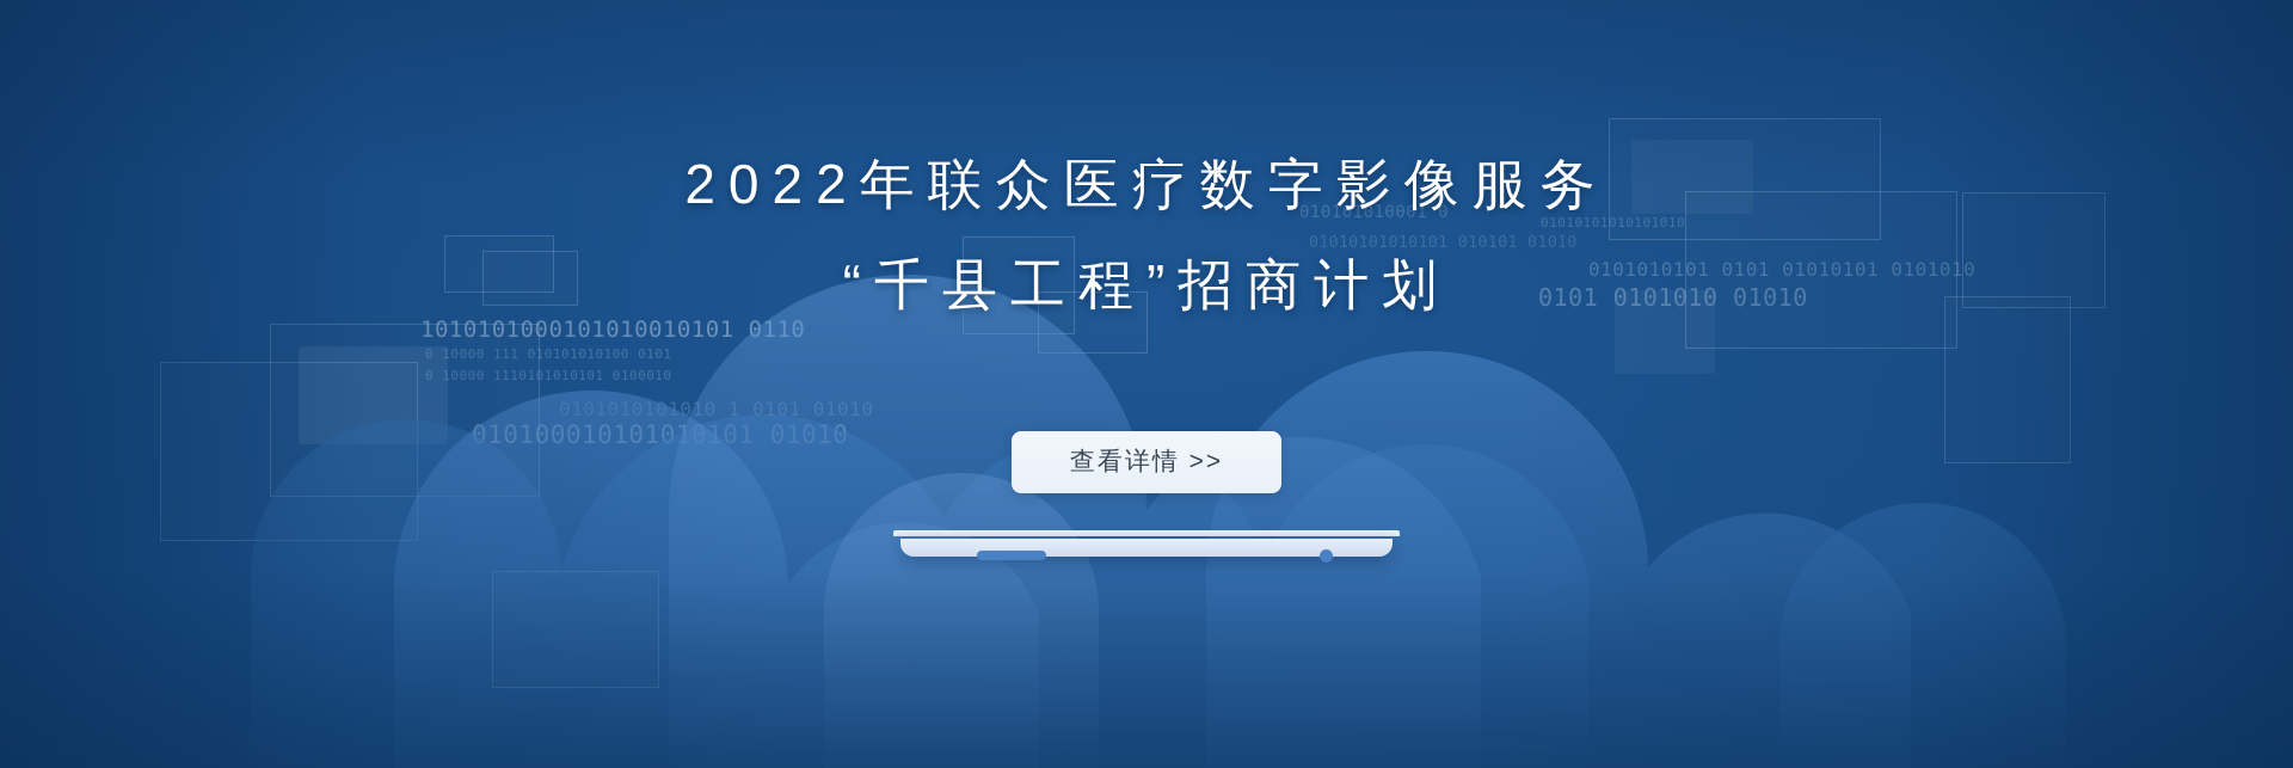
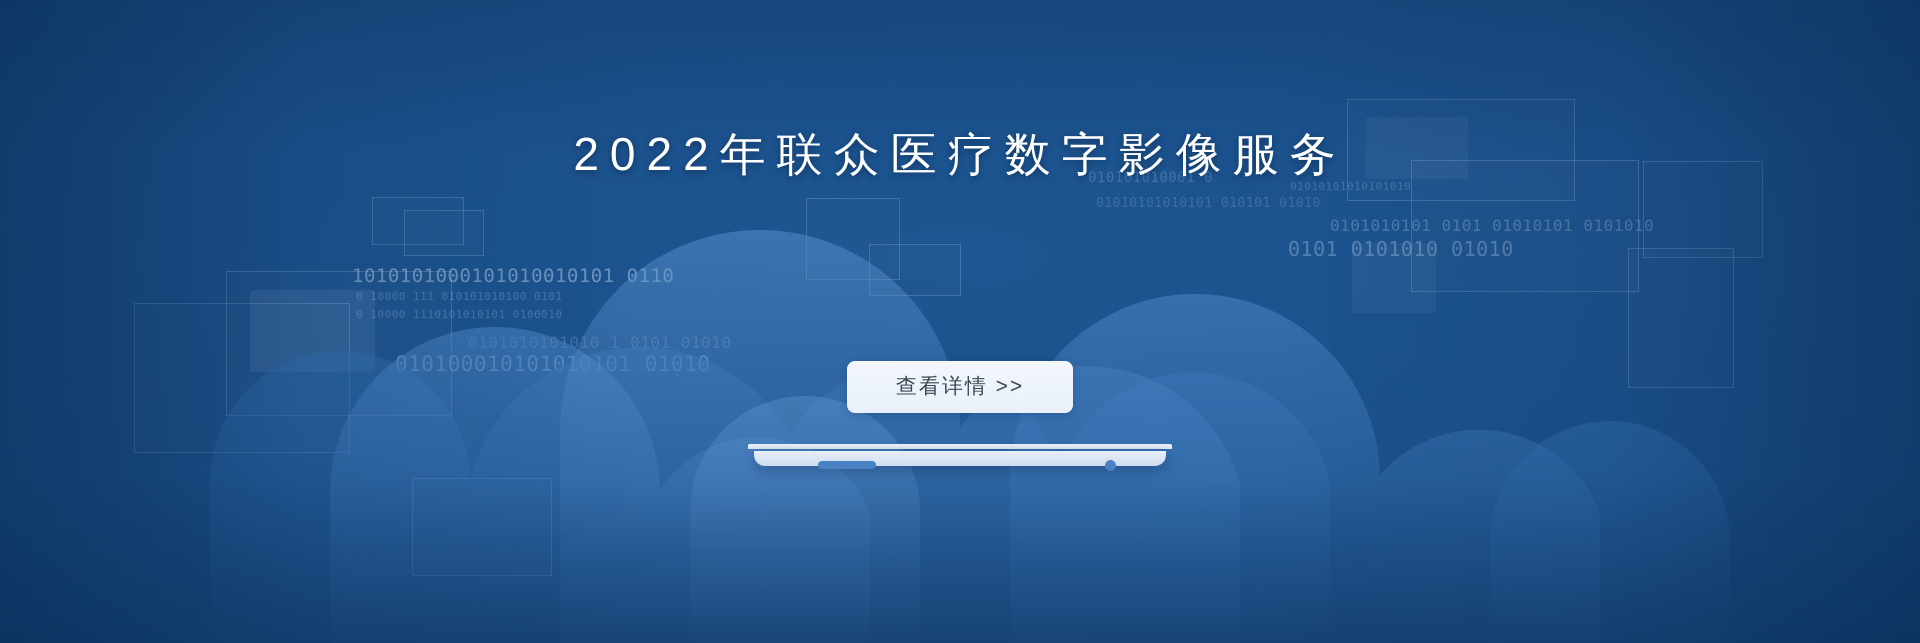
  2022年联众医疗数字影像服务
- “千县工程”招商计划
  查看详情 >>
